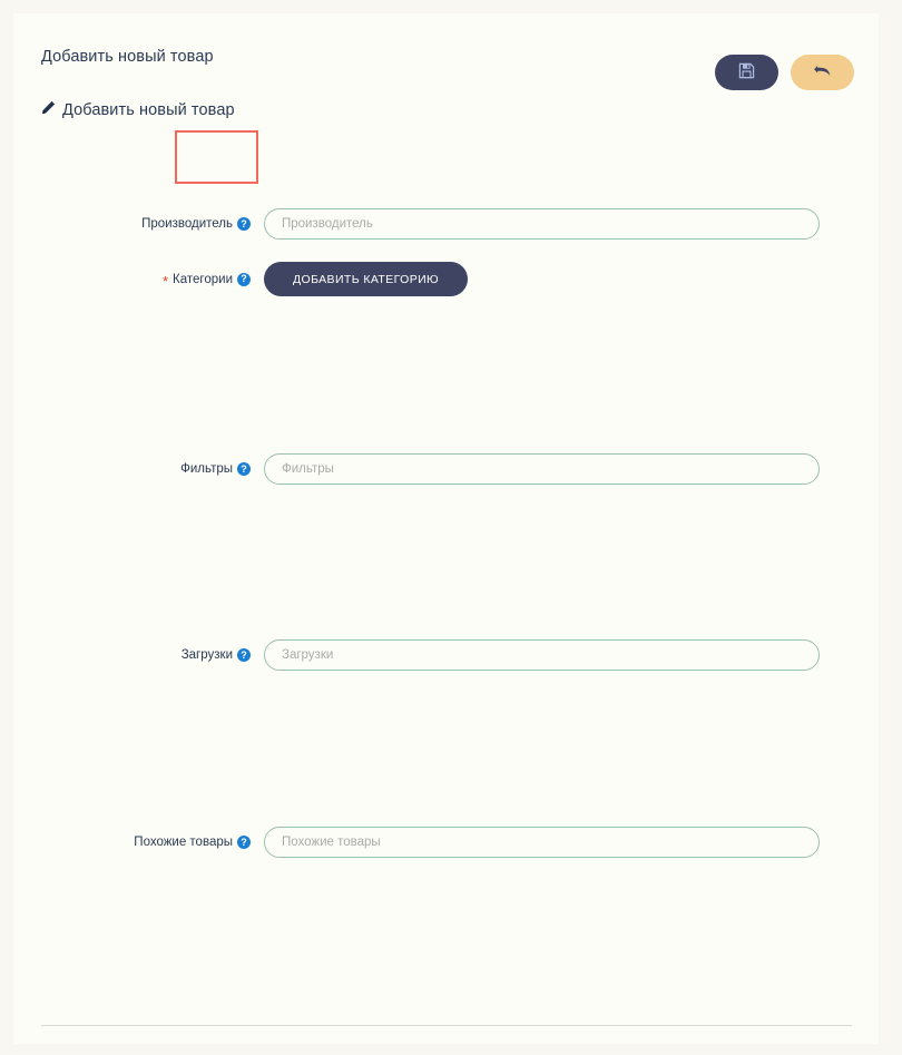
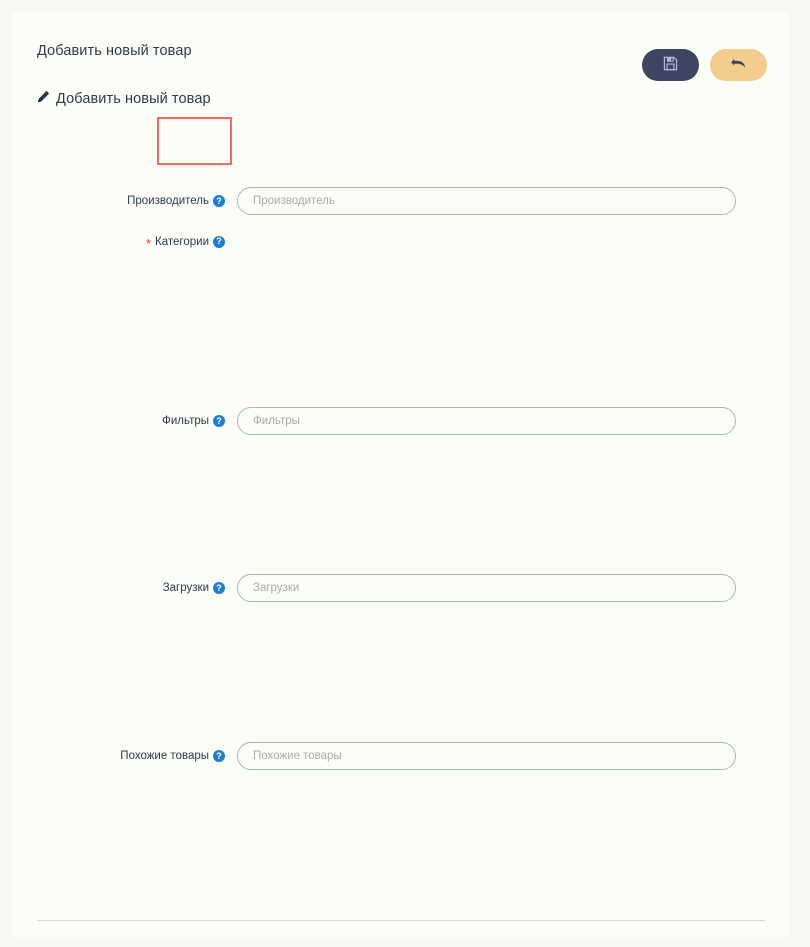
  Добавить новый товар
  Добавить новый товар
  Производитель
  ?
  Производитель
  *
  Категории
  ?
- ДОБАВИТЬ КАТЕГОРИЮ
  Фильтры
  ?
  Фильтры
  Загрузки
  ?
  Загрузки
  Похожие товары
  ?
  Похожие товары
